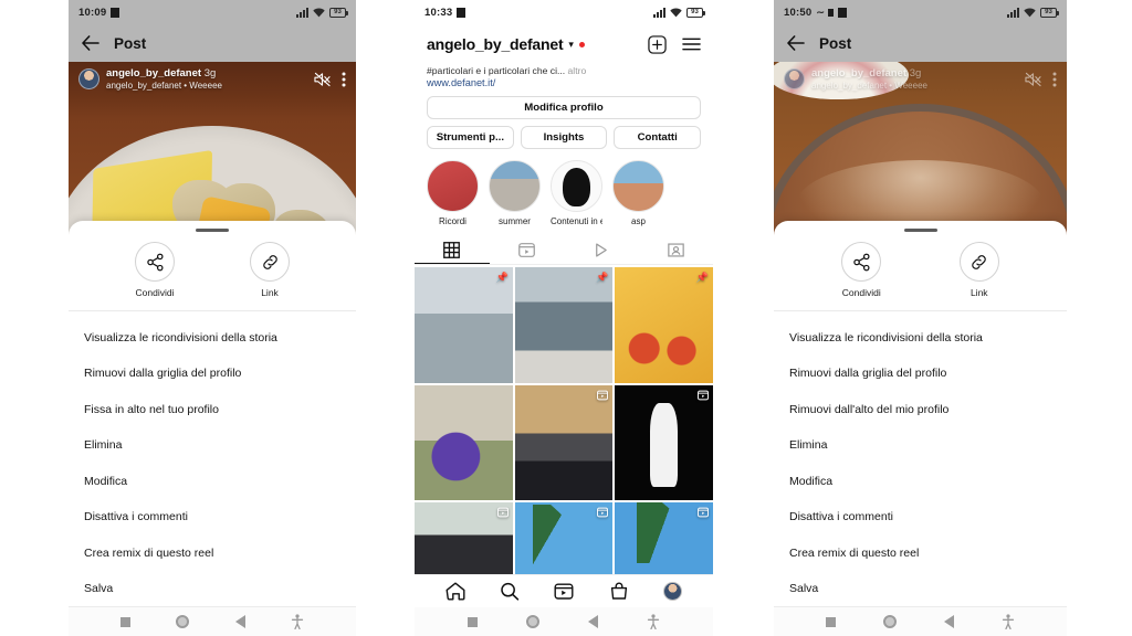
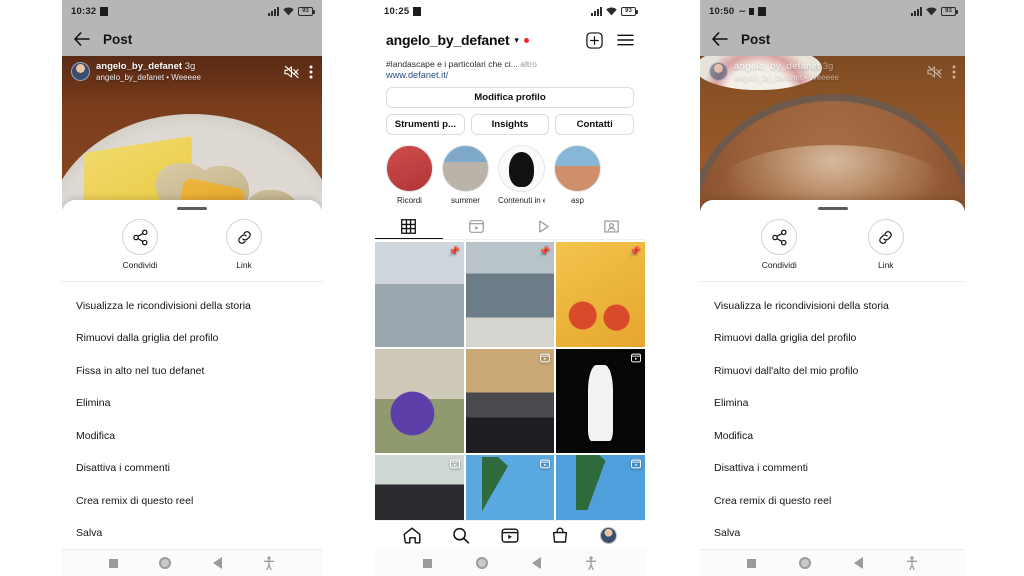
- 10:09
+ 10:32
  Post
  angelo_by_defanet 3g
  angelo_by_defanet • Weeeee
  Condividi
  Link
  Visualizza le ricondivisioni della storia
  Rimuovi dalla griglia del profilo
- Fissa in alto nel tuo profilo
+ Fissa in alto nel tuo defanet
  Elimina
  Modifica
  Disattiva i commenti
  Crea remix di questo reel
  Salva
- 10:33
+ 10:25
  angelo_by_defanet
  ▾
- #particolari e i particolari che ci... altro
+ #landascape e i particolari che ci... altro
  www.defanet.it/
  Modifica profilo
  Strumenti p...
  Insights
  Contatti
  Ricordi
  summer
  Contenuti in
  asp
  📌
  📌
  📌
  10:50
  ∼
  Post
  angelo_by_defanet 3g
  angelo_by_defanet • Weeeee
  Condividi
  Link
  Visualizza le ricondivisioni della storia
  Rimuovi dalla griglia del profilo
  Rimuovi dall'alto del mio profilo
  Elimina
  Modifica
  Disattiva i commenti
  Crea remix di questo reel
  Salva
